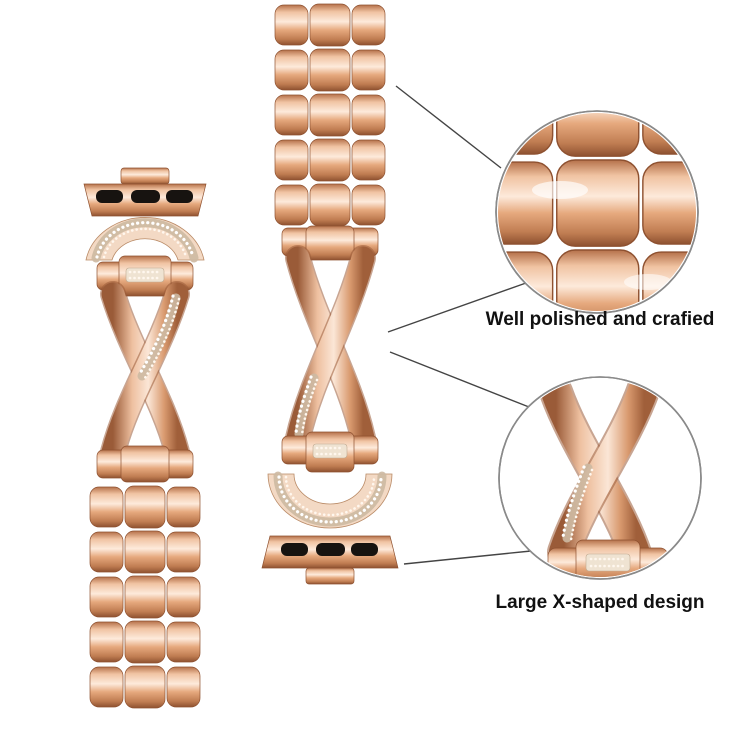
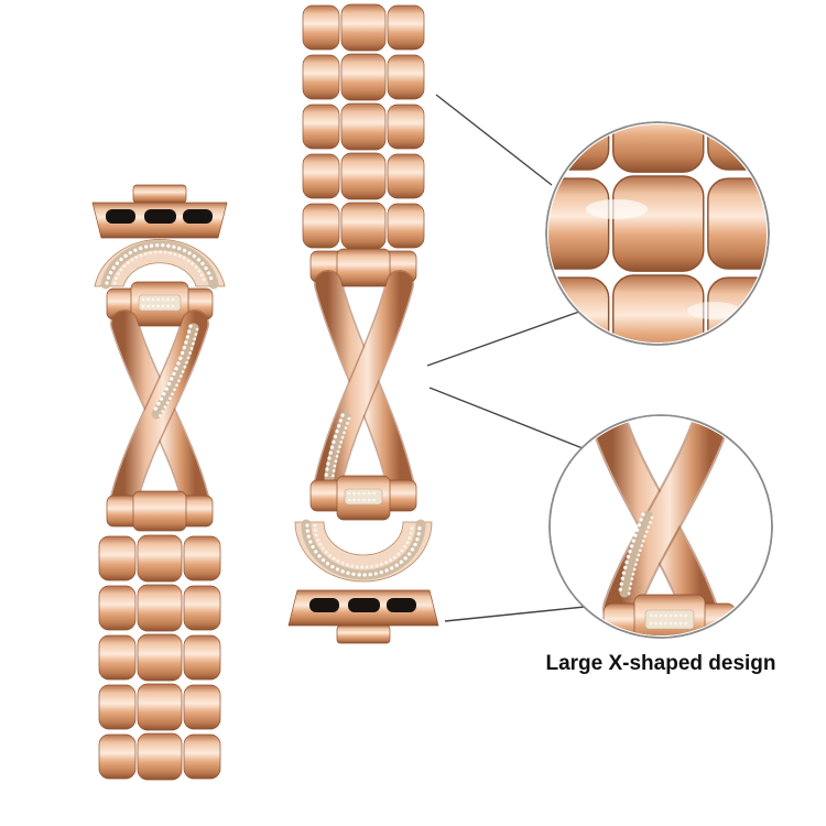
- Well polished and crafied
  Large X-shaped design
